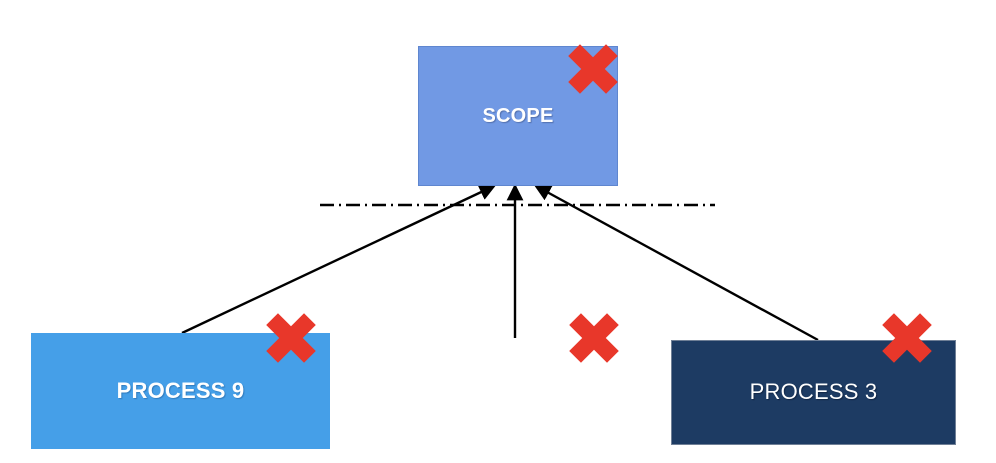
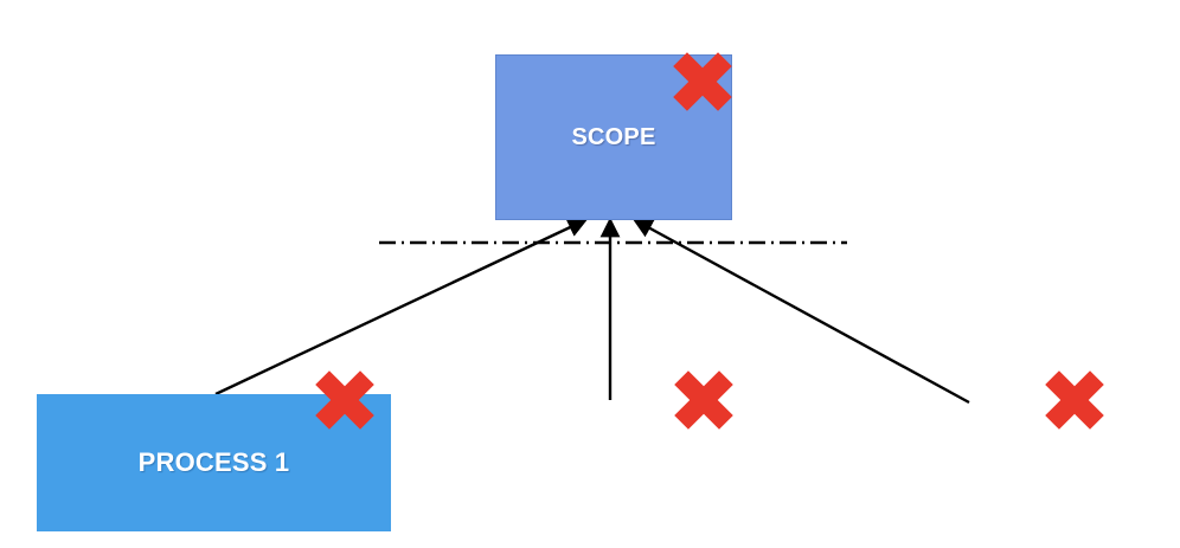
  SCOPE
- PROCESS 9
+ PROCESS 1
- PROCESS 3
